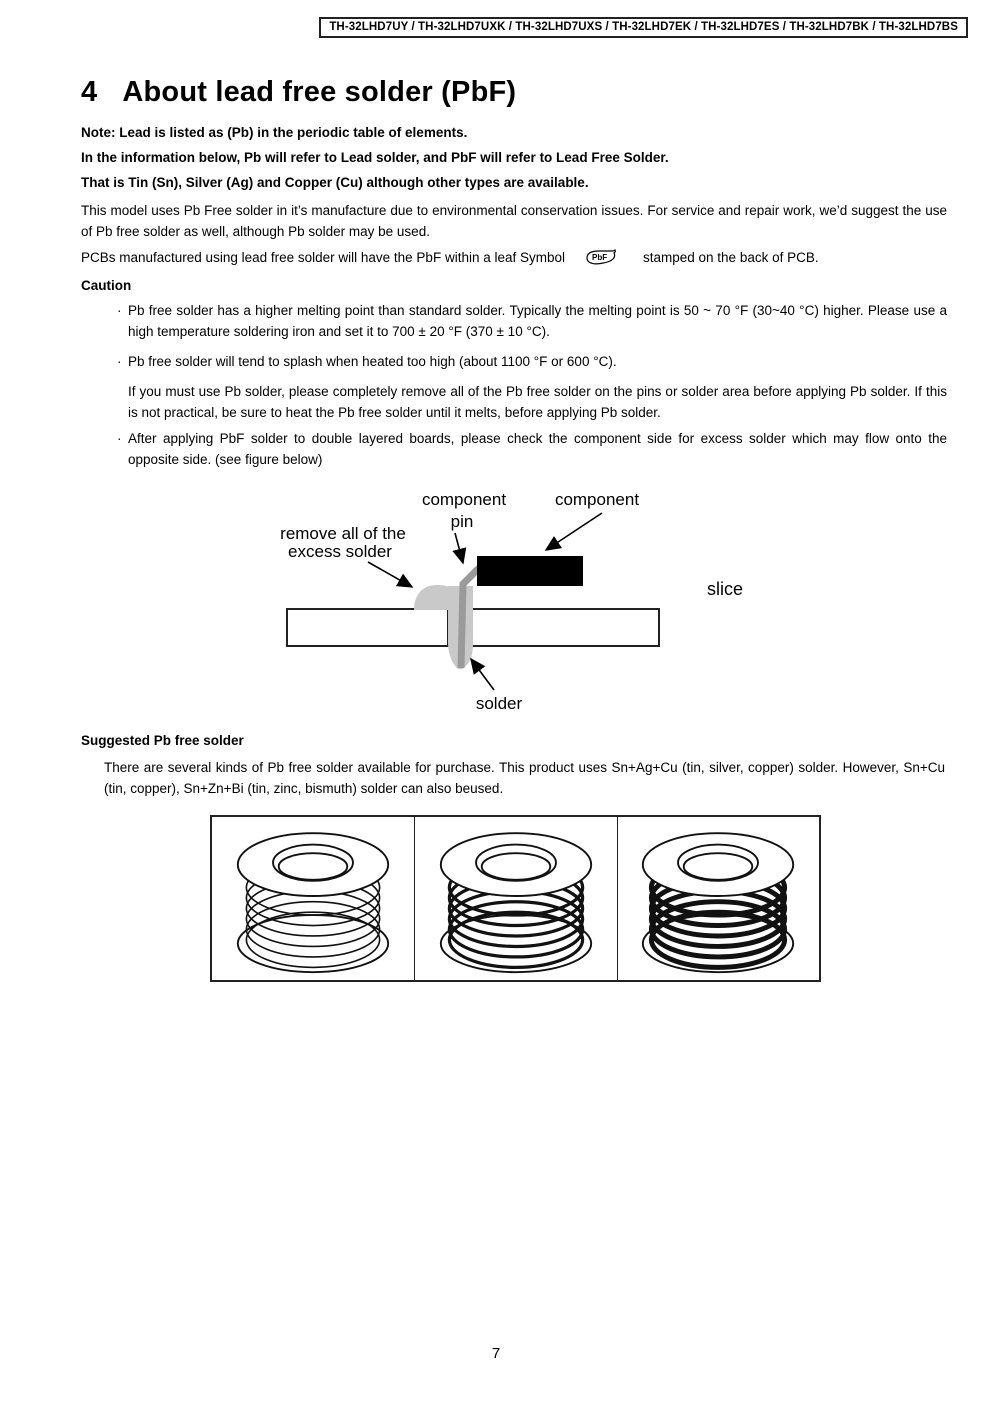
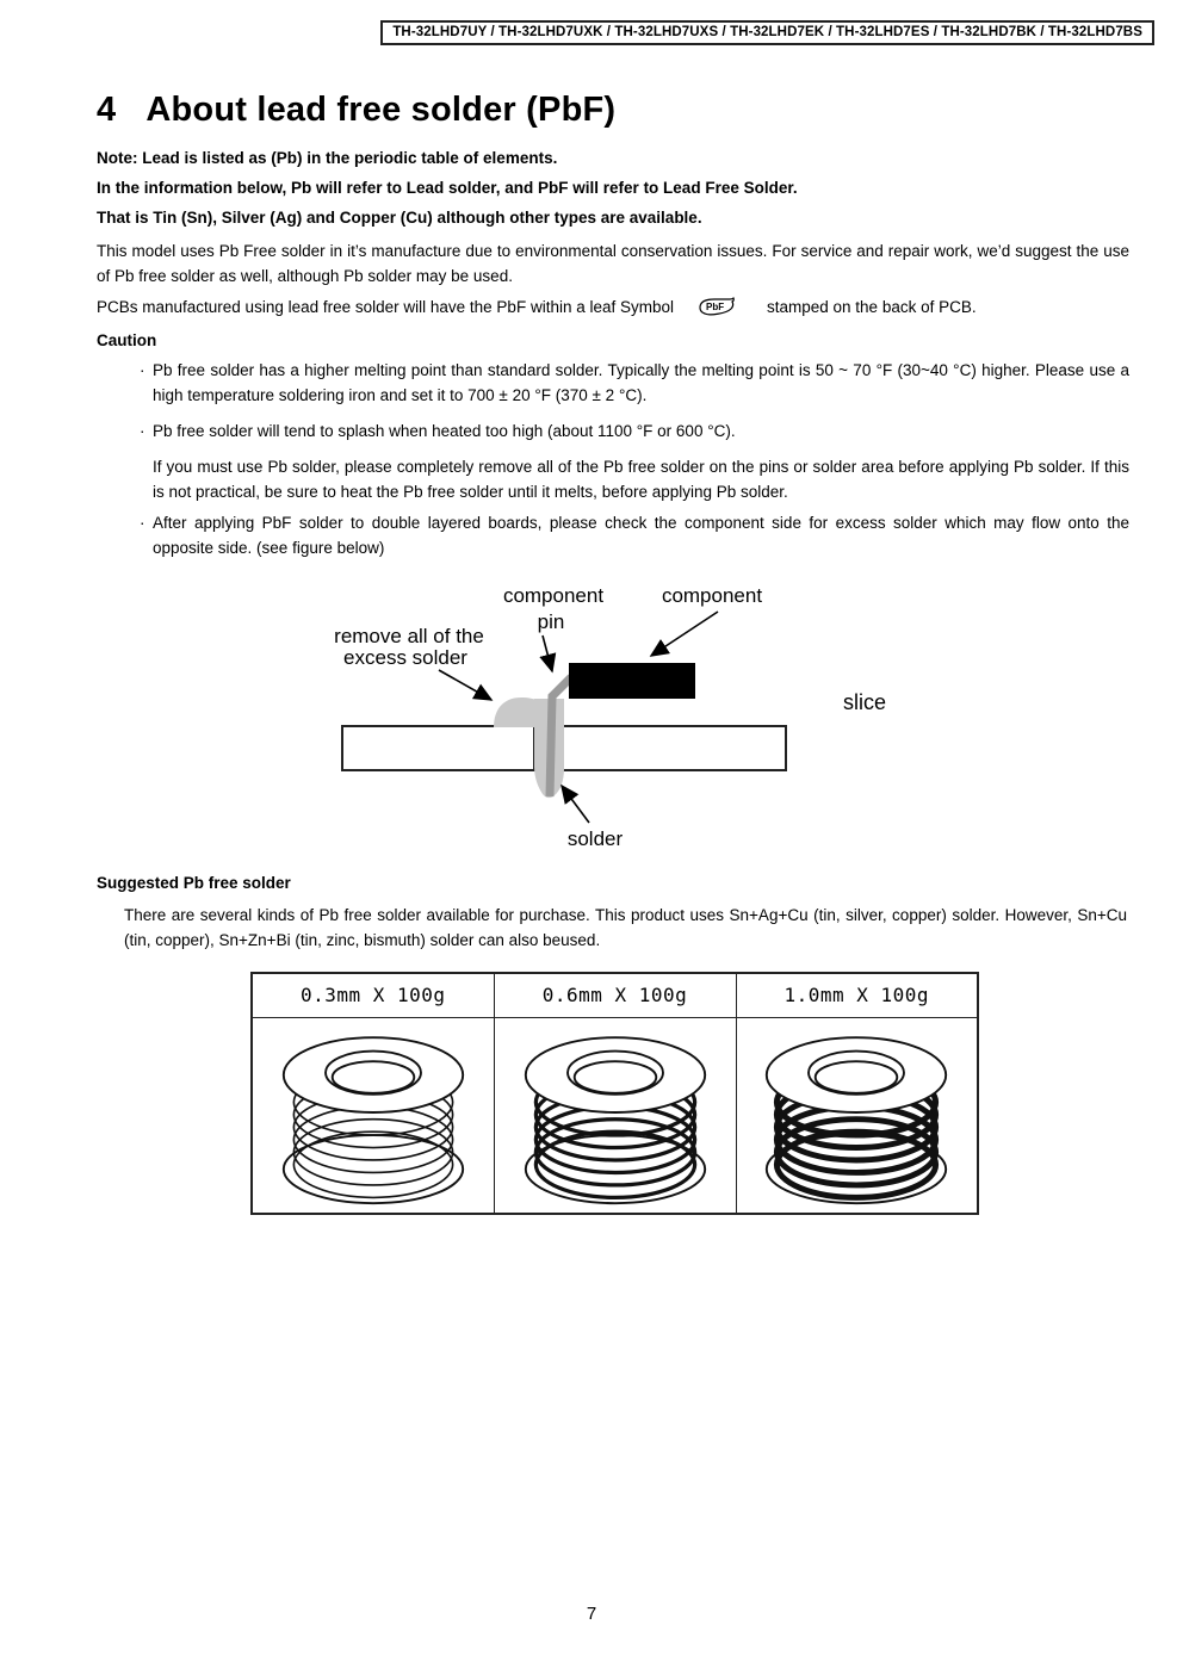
  TH-32LHD7UY / TH-32LHD7UXK / TH-32LHD7UXS / TH-32LHD7EK / TH-32LHD7ES / TH-32LHD7BK / TH-32LHD7BS
  4
  About lead free solder (PbF)
  Note: Lead is listed as (Pb) in the periodic table of elements.
  In the information below, Pb will refer to Lead solder, and PbF will refer to Lead Free Solder.
  That is Tin (Sn), Silver (Ag) and Copper (Cu) although other types are available.
  This model uses Pb Free solder in it’s manufacture due to environmental conservation issues. For service and repair work, we’d suggest the use of Pb free solder as well, although Pb solder may be used.
  PCBs manufactured using lead free solder will have the PbF within a leaf Symbol
  PbF
  stamped on the back of PCB.
  Caution
  ·
- Pb free solder has a higher melting point than standard solder. Typically the melting point is 50 ~ 70 °F (30~40 °C) higher. Please use a high temperature soldering iron and set it to 700 ± 20 °F (370 ± 10 °C).
+ Pb free solder has a higher melting point than standard solder. Typically the melting point is 50 ~ 70 °F (30~40 °C) higher. Please use a high temperature soldering iron and set it to 700 ± 20 °F (370 ± 2 °C).
  ·
  Pb free solder will tend to splash when heated too high (about 1100 °F or 600 °C).
  If you must use Pb solder, please completely remove all of the Pb free solder on the pins or solder area before applying Pb solder. If this is not practical, be sure to heat the Pb free solder until it melts, before applying Pb solder.
  ·
  After applying PbF solder to double layered boards, please check the component side for excess solder which may flow onto the opposite side. (see figure below)
  component
  pin
  component
  remove all of the
  excess solder
  slice
  solder
  Suggested Pb free solder
  There are several kinds of Pb free solder available for purchase. This product uses Sn+Ag+Cu (tin, silver, copper) solder. However, Sn+Cu (tin, copper), Sn+Zn+Bi (tin, zinc, bismuth) solder can also beused.
+ 0.3mm X 100g	0.6mm X 100g	1.0mm X 100g
  7
